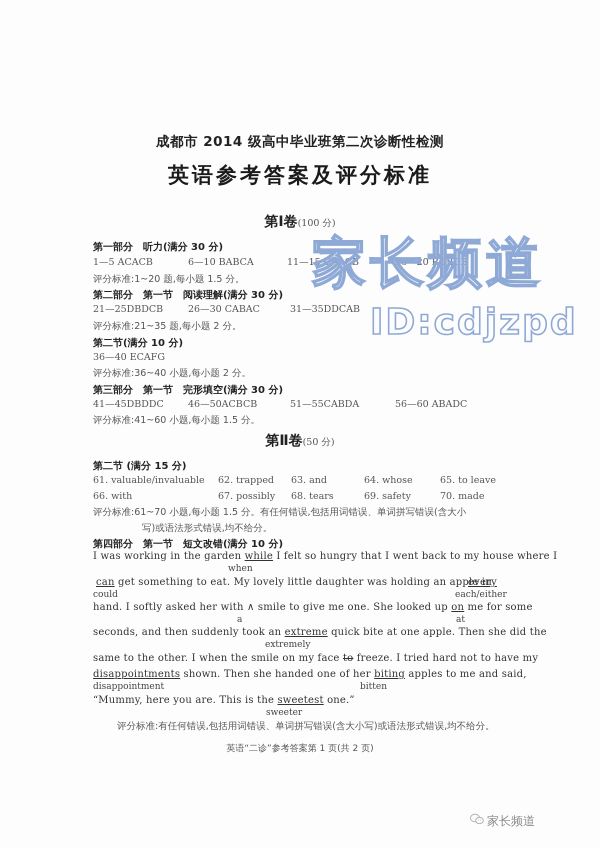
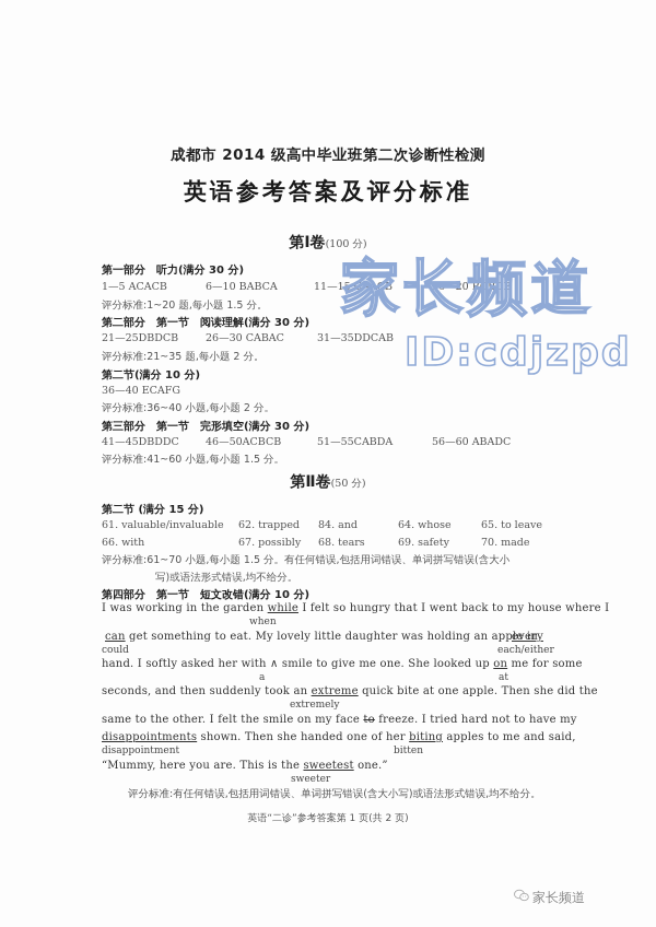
  成都市 2014 级高中毕业班第二次诊断性检测
  英语参考答案及评分标准
  第Ⅰ卷(100 分)
  第一部分 听力(满分 30 分)
  1—5 ACACB
  6—10 BABCA
  11—15 CAACB
  16—20 BCBCB
  评分标准:1~20 题,每小题 1.5 分。
  第二部分 第一节 阅读理解(满分 30 分)
  21—25DBDCB
  26—30 CABAC
  31—35DDCAB
  评分标准:21~35 题,每小题 2 分。
  第二节(满分 10 分)
  36—40 ECAFG
  评分标准:36~40 小题,每小题 2 分。
  第三部分 第一节 完形填空(满分 30 分)
  41—45DBDDC
  46—50ACBCB
  51—55CABDA
  56—60 ABADC
  评分标准:41~60 小题,每小题 1.5 分。
  第Ⅱ卷(50 分)
  第二节 (满分 15 分)
  61. valuable/invaluable
  62. trapped
- 63. and
+ 84. and
  64. whose
  65. to leave
  66. with
  67. possibly
  68. tears
  69. safety
  70. made
  评分标准:61~70 小题,每小题 1.5 分。有任何错误,包括用词错误、单词拼写错误(含大小
  写)或语法形式错误,均不给分。
  第四部分 第一节 短文改错(满分 10 分)
  I was working in the garden while I felt so hungry that I went back to my house where I
  when
  can get something to eat. My lovely little daughter was holding an apple in
  every
  could
  each/either
  hand. I softly asked her with ∧ smile to give me one. She looked up on me for some
  a
  at
  seconds, and then suddenly took an extreme quick bite at one apple. Then she did the
  extremely
- same to the other. I when the smile on my face to freeze. I tried hard not to have my
+ same to the other. I felt the smile on my face to freeze. I tried hard not to have my
  disappointments shown. Then she handed one of her biting apples to me and said,
  disappointment
  bitten
  “Mummy, here you are. This is the sweetest one.”
  sweeter
  评分标准:有任何错误,包括用词错误、单词拼写错误(含大小写)或语法形式错误,均不给分。
  英语“二诊”参考答案第 1 页(共 2 页)
  家长频道
  ID:cdjzpd
  家长频道
